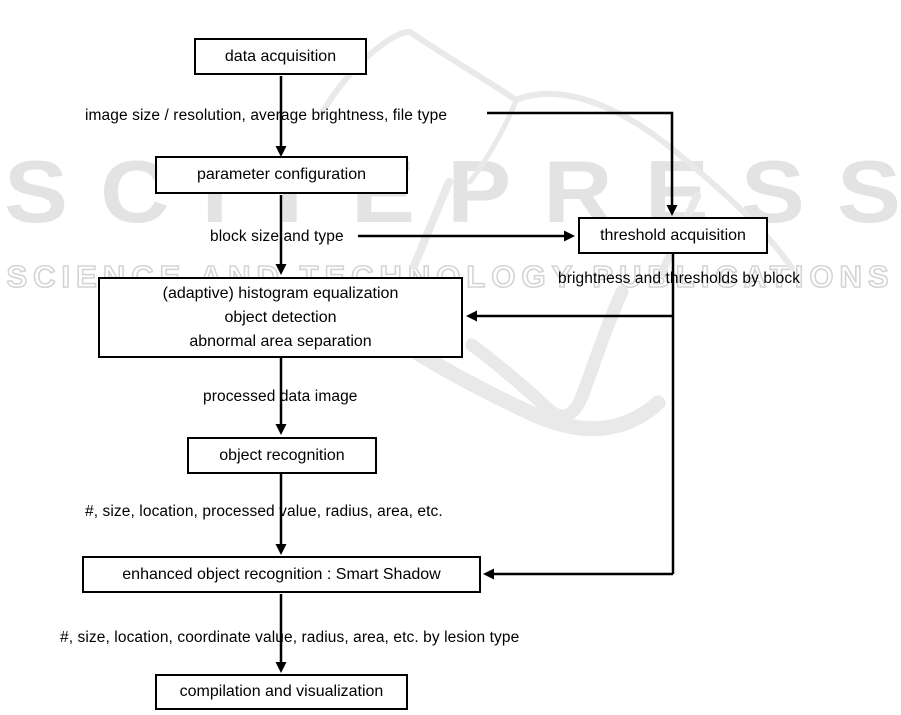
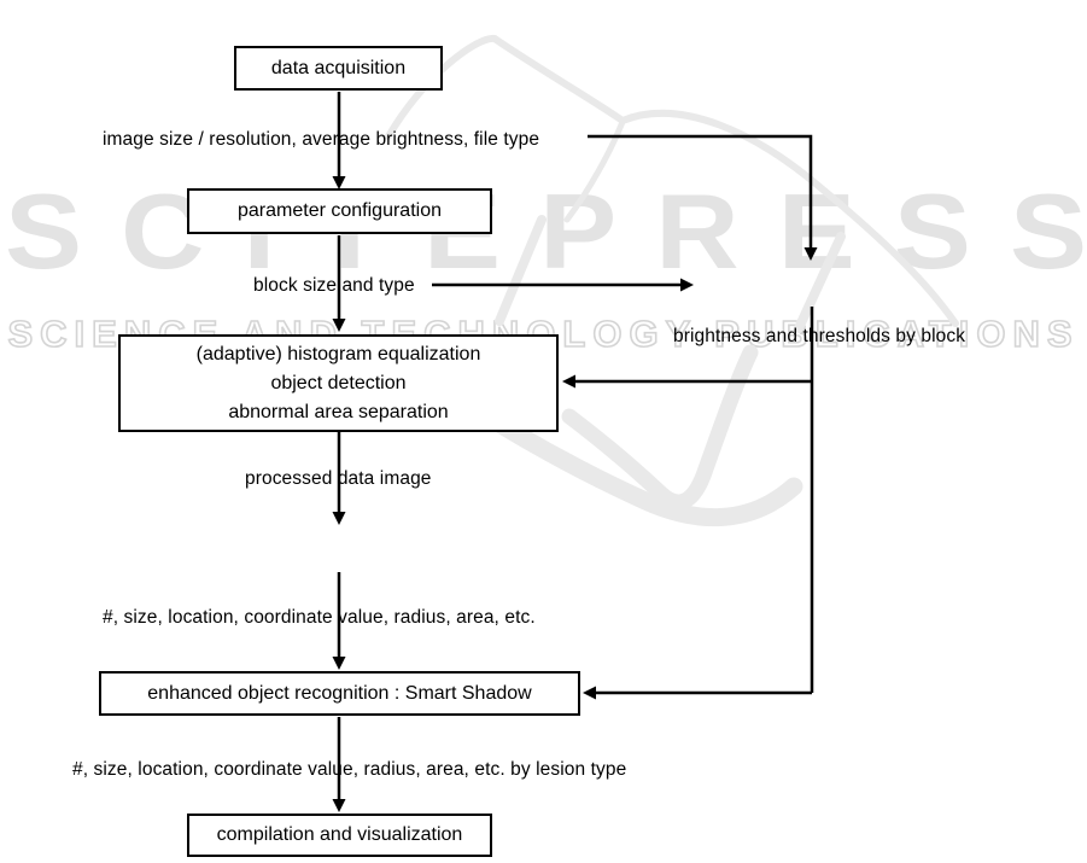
  S
  C
  P
  R
  E
  S
  S
  data acquisition
  parameter configuration
- threshold acquisition
  (adaptive) histogram equalization
  object detection
  abnormal area separation
- object recognition
  enhanced object recognition : Smart Shadow
  compilation and visualization
  image size / resolution, average brightness, file type
  block size and type
  brightness and thresholds by block
  processed data image
- #, size, location, processed value, radius, area, etc.
+ #, size, location, coordinate value, radius, area, etc.
  #, size, location, coordinate value, radius, area, etc. by lesion type
